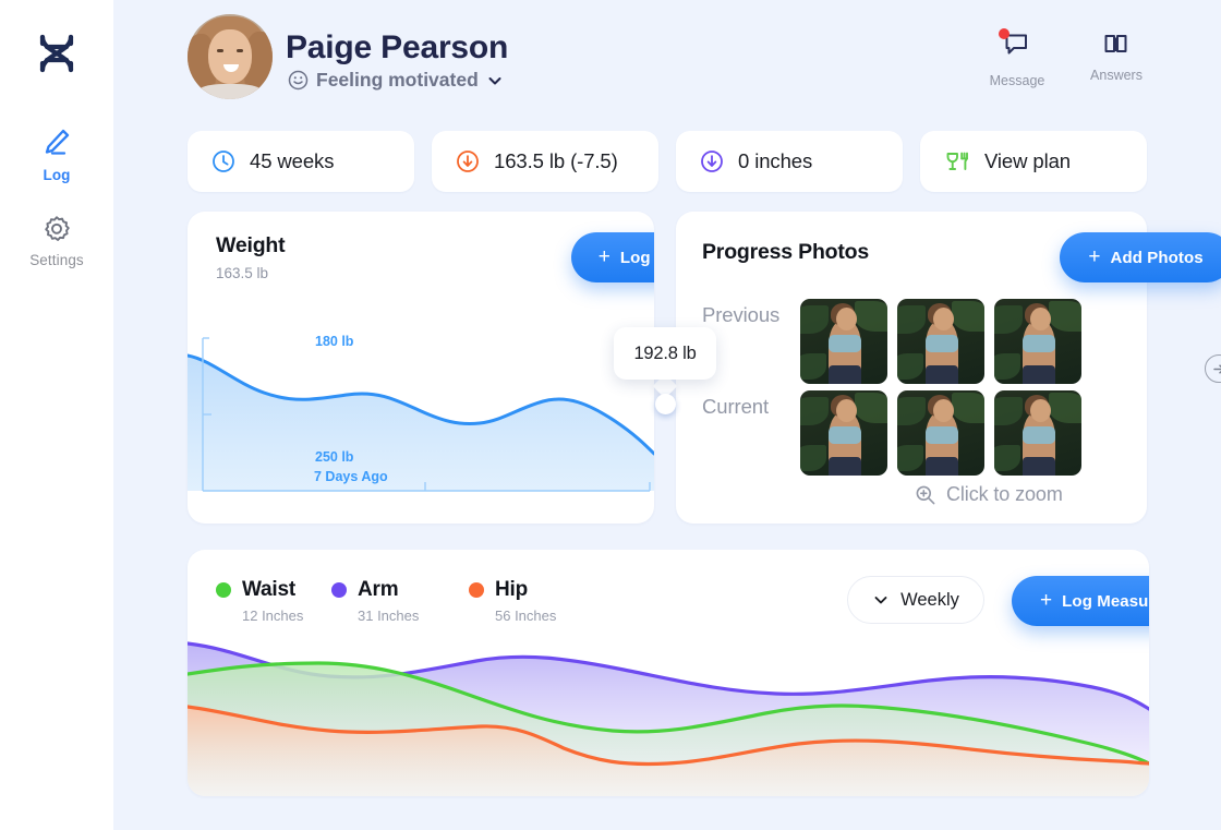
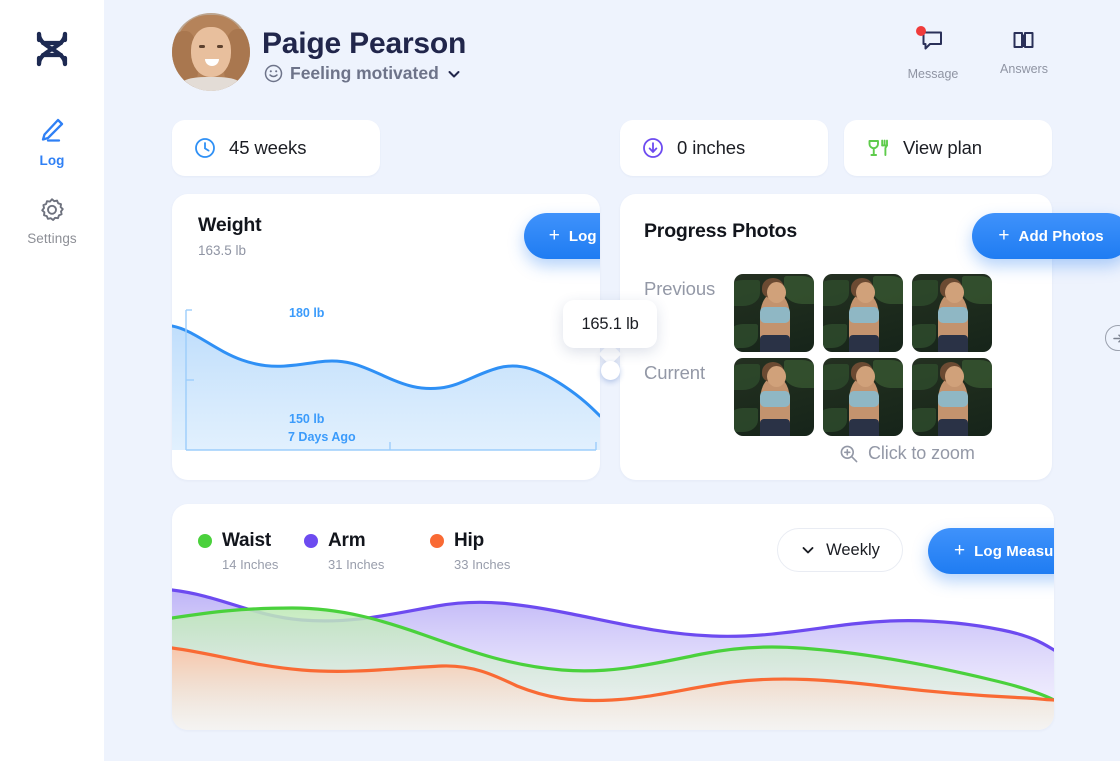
  Log
  Settings
  Paige Pearson
  Feeling motivated
  Message
  Answers
  45 weeks
- 163.5 lb (-7.5)
  0 inches
  View plan
  Weight
  163.5 lb
  +
  180 lb
- 250 lb
+ 150 lb
  7 Days Ago
- 192.8 lb
+ 165.1 lb
  Progress Photos
  +
  Add Photos
  Previous
  Current
  Click to zoom
  Waist
- 12 Inches
+ 14 Inches
  Arm
  31 Inches
  Hip
- 56 Inches
+ 33 Inches
  Weekly
  +
